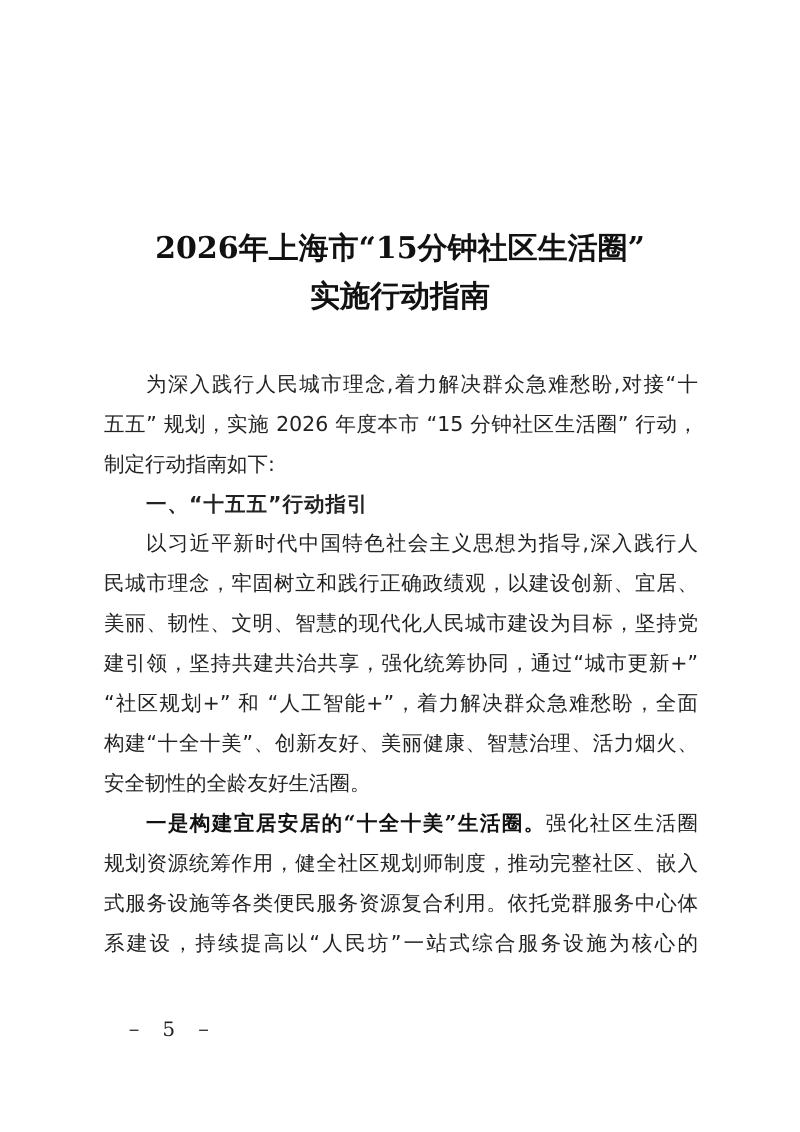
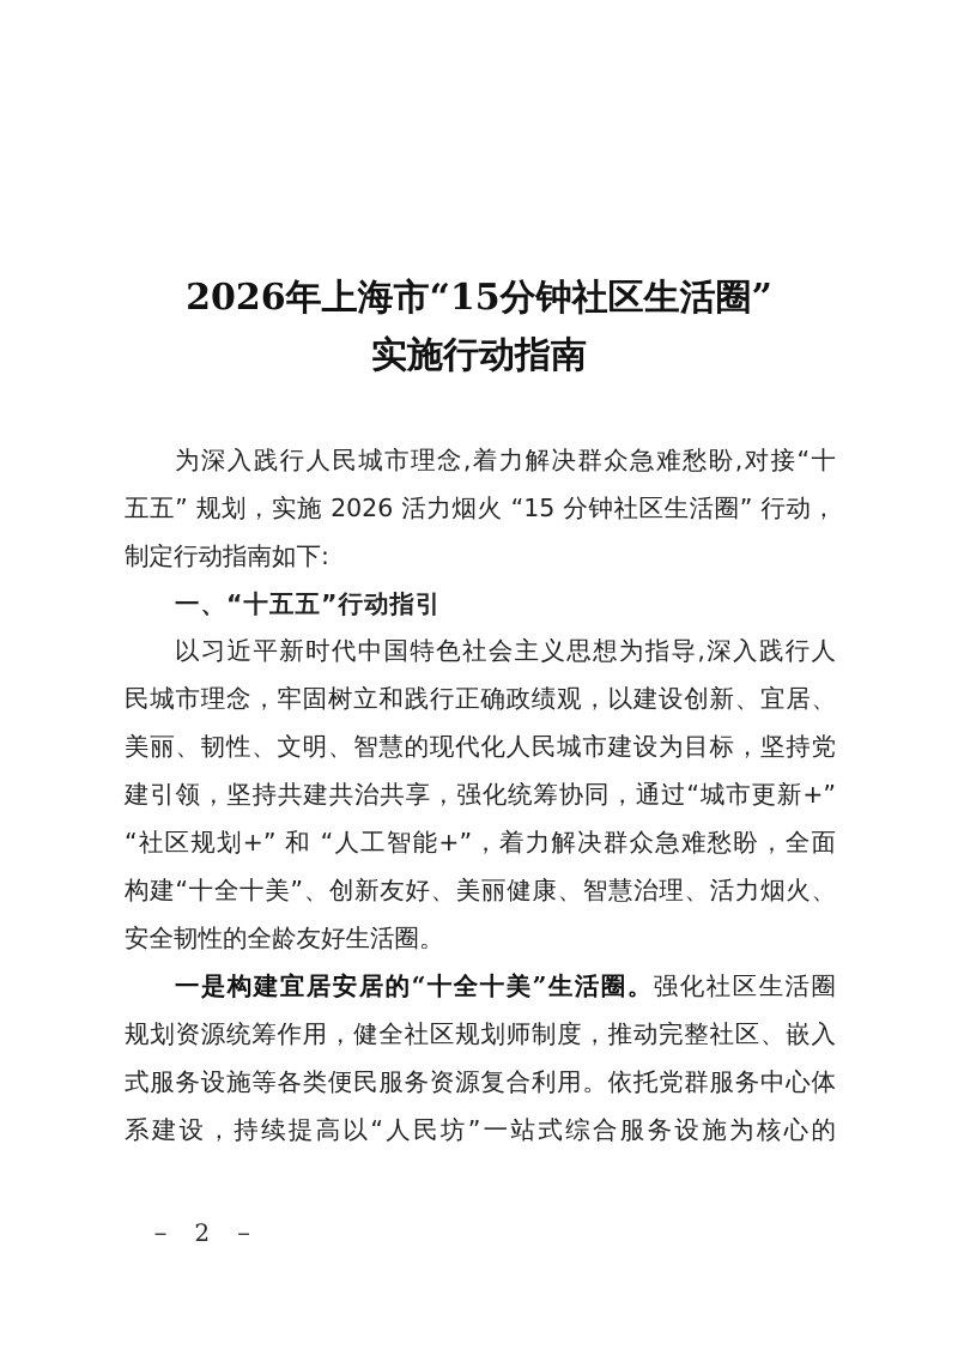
  2026年上海市“15分钟社区生活圈”
  实施行动指南
  为深入践行人民城市理念,着力解决群众急难愁盼,对接“十
- 五五” 规划，实施 2026 年度本市 “15 分钟社区生活圈” 行动，
+ 五五” 规划，实施 2026 活力烟火 “15 分钟社区生活圈” 行动，
  制定行动指南如下:
  一、“十五五”行动指引
  以习近平新时代中国特色社会主义思想为指导,深入践行人
  民城市理念，牢固树立和践行正确政绩观，以建设创新、宜居、
  美丽、韧性、文明、智慧的现代化人民城市建设为目标，坚持党
  建引领，坚持共建共治共享，强化统筹协同，通过“城市更新+”
  “社区规划+” 和 “人工智能+”，着力解决群众急难愁盼，全面
  构建“十全十美”、创新友好、美丽健康、智慧治理、活力烟火、
  安全韧性的全龄友好生活圈。
  一是构建宜居安居的“十全十美”生活圈。强化社区生活圈
  规划资源统筹作用，健全社区规划师制度，推动完整社区、嵌入
  式服务设施等各类便民服务资源复合利用。依托党群服务中心体
  系建设，持续提高以“人民坊”一站式综合服务设施为核心的
- － 5 －
+ － 2 －
